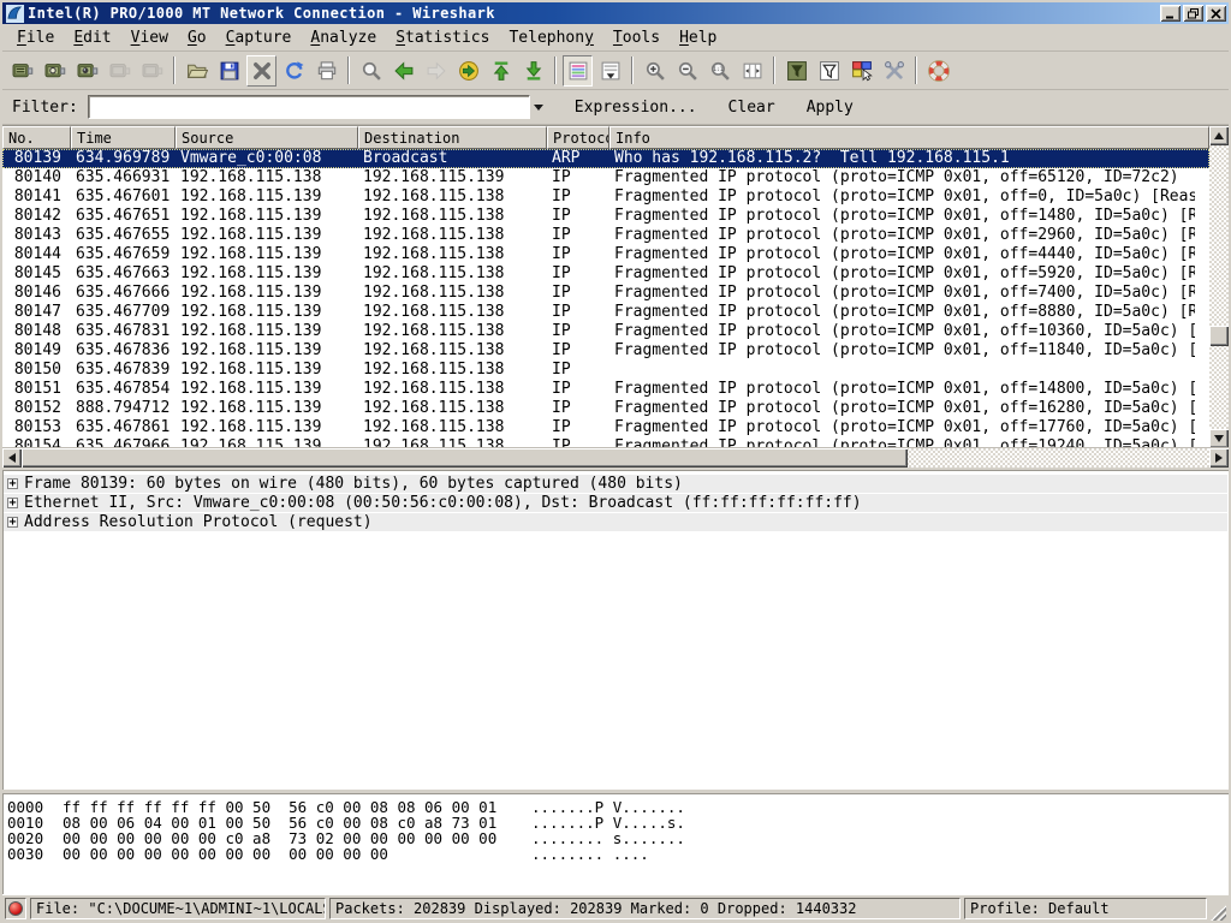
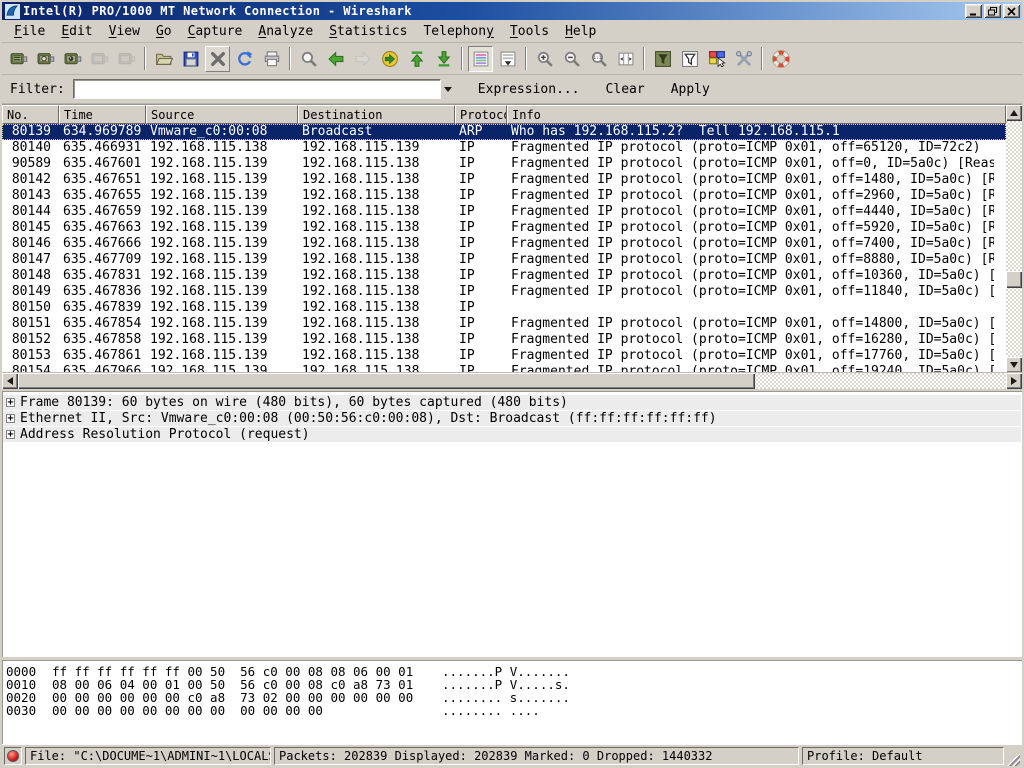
  Intel(R) PRO/1000 MT Network Connection - Wireshark
  File
  Edit
  View
  Go
  Capture
  Analyze
  Statistics
  Telephony
  Tools
  Help
  Filter:
  Expression...
  Clear
  Apply
  No.
  Time
  Source
  Destination
  Protoc
  Info
  80139
  634.969789
  Vmware_c0:00:08
  Broadcast
  ARP
  Who has 192.168.115.2? Tell 192.168.115.1
  80140
  635.466931
  192.168.115.138
  192.168.115.139
  IP
  Fragmented IP protocol (proto=ICMP 0x01, off=65120, ID=72c2)
- 80141
+ 90589
  635.467601
  192.168.115.139
  192.168.115.138
  IP
  Fragmented IP protocol (proto=ICMP 0x01, off=0, ID=5a0c) [Reas
  80142
  635.467651
  192.168.115.139
  192.168.115.138
  IP
  Fragmented IP protocol (proto=ICMP 0x01, off=1480, ID=5a0c) [R
  80143
  635.467655
  192.168.115.139
  192.168.115.138
  IP
  Fragmented IP protocol (proto=ICMP 0x01, off=2960, ID=5a0c) [R
  80144
  635.467659
  192.168.115.139
  192.168.115.138
  IP
  Fragmented IP protocol (proto=ICMP 0x01, off=4440, ID=5a0c) [R
  80145
  635.467663
  192.168.115.139
  192.168.115.138
  IP
  Fragmented IP protocol (proto=ICMP 0x01, off=5920, ID=5a0c) [R
  80146
  635.467666
  192.168.115.139
  192.168.115.138
  IP
  Fragmented IP protocol (proto=ICMP 0x01, off=7400, ID=5a0c) [R
  80147
  635.467709
  192.168.115.139
  192.168.115.138
  IP
  Fragmented IP protocol (proto=ICMP 0x01, off=8880, ID=5a0c) [R
  80148
  635.467831
  192.168.115.139
  192.168.115.138
  IP
  Fragmented IP protocol (proto=ICMP 0x01, off=10360, ID=5a0c) [
  80149
  635.467836
  192.168.115.139
  192.168.115.138
  IP
  Fragmented IP protocol (proto=ICMP 0x01, off=11840, ID=5a0c) [
  80150
  635.467839
  192.168.115.139
  192.168.115.138
  IP
  80151
  635.467854
  192.168.115.139
  192.168.115.138
  IP
  Fragmented IP protocol (proto=ICMP 0x01, off=14800, ID=5a0c) [
  80152
- 888.794712
+ 635.467858
  192.168.115.139
  192.168.115.138
  IP
  Fragmented IP protocol (proto=ICMP 0x01, off=16280, ID=5a0c) [
  80153
  635.467861
  192.168.115.139
  192.168.115.138
  IP
  Fragmented IP protocol (proto=ICMP 0x01, off=17760, ID=5a0c) [
  +
  Frame 80139: 60 bytes on wire (480 bits), 60 bytes captured (480 bits)
  +
  Ethernet II, Src: Vmware_c0:00:08 (00:50:56:c0:00:08), Dst: Broadcast (ff:ff:ff:ff:ff:ff)
  +
  Address Resolution Protocol (request)
  0000
  ff ff ff ff ff ff 00 50 56 c0 00 08 08 06 00 01
  .......P V.......
  0010
  08 00 06 04 00 01 00 50 56 c0 00 08 c0 a8 73 01
  .......P V.....s.
  0020
  00 00 00 00 00 00 c0 a8 73 02 00 00 00 00 00 00
  ........ s.......
  0030
  00 00 00 00 00 00 00 00 00 00 00 00
  ........ ....
  File: "C:\DOCUME~1\ADMINI~1\LOCAL
  Packets: 202839 Displayed: 202839 Marked: 0 Dropped: 1440332
  Profile: Default
